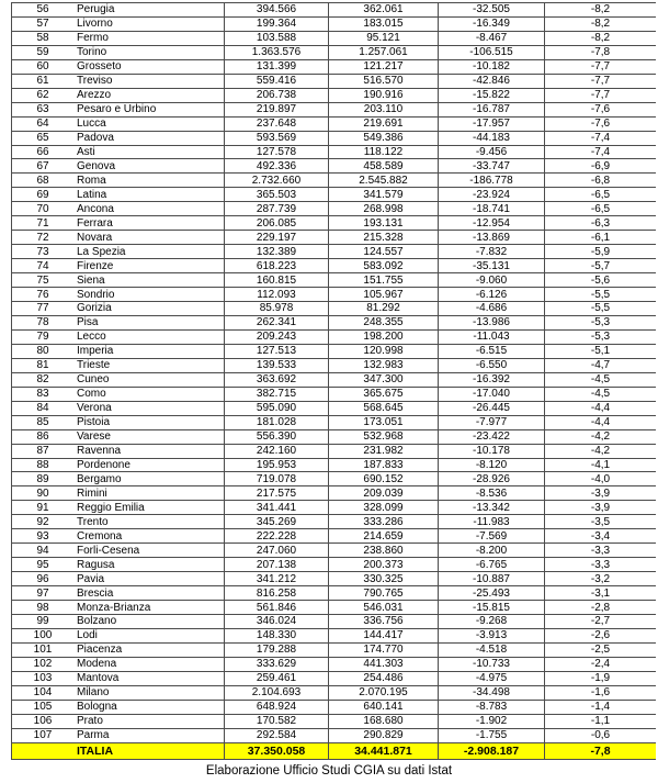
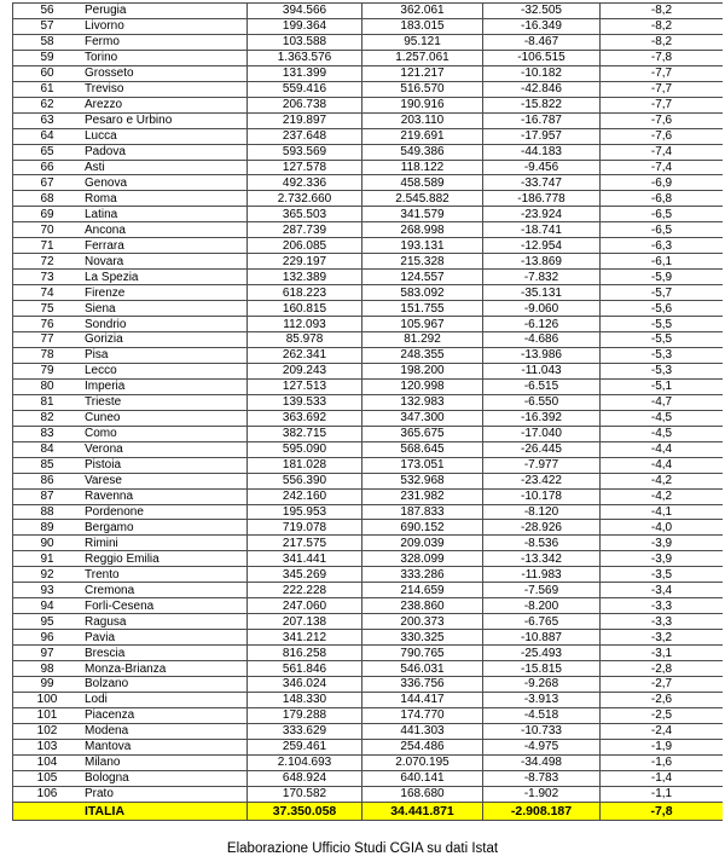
  56
  Perugia
  394.566
  362.061
  -32.505
  -8,2
  57
  Livorno
  199.364
  183.015
  -16.349
  -8,2
  58
  Fermo
  103.588
  95.121
  -8.467
  -8,2
  59
  Torino
  1.363.576
  1.257.061
  -106.515
  -7,8
  60
  Grosseto
  131.399
  121.217
  -10.182
  -7,7
  61
  Treviso
  559.416
  516.570
  -42.846
  -7,7
  62
  Arezzo
  206.738
  190.916
  -15.822
  -7,7
  63
  Pesaro e Urbino
  219.897
  203.110
  -16.787
  -7,6
  64
  Lucca
  237.648
  219.691
  -17.957
  -7,6
  65
  Padova
  593.569
  549.386
  -44.183
  -7,4
  66
  Asti
  127.578
  118.122
  -9.456
  -7,4
  67
  Genova
  492.336
  458.589
  -33.747
  -6,9
  68
  Roma
  2.732.660
  2.545.882
  -186.778
  -6,8
  69
  Latina
  365.503
  341.579
  -23.924
  -6,5
  70
  Ancona
  287.739
  268.998
  -18.741
  -6,5
  71
  Ferrara
  206.085
  193.131
  -12.954
  -6,3
  72
  Novara
  229.197
  215.328
  -13.869
  -6,1
  73
  La Spezia
  132.389
  124.557
  -7.832
  -5,9
  74
  Firenze
  618.223
  583.092
  -35.131
  -5,7
  75
  Siena
  160.815
  151.755
  -9.060
  -5,6
  76
  Sondrio
  112.093
  105.967
  -6.126
  -5,5
  77
  Gorizia
  85.978
  81.292
  -4.686
  -5,5
  78
  Pisa
  262.341
  248.355
  -13.986
  -5,3
  79
  Lecco
  209.243
  198.200
  -11.043
  -5,3
  80
  Imperia
  127.513
  120.998
  -6.515
  -5,1
  81
  Trieste
  139.533
  132.983
  -6.550
  -4,7
  82
  Cuneo
  363.692
  347.300
  -16.392
  -4,5
  83
  Como
  382.715
  365.675
  -17.040
  -4,5
  84
  Verona
  595.090
  568.645
  -26.445
  -4,4
  85
  Pistoia
  181.028
  173.051
  -7.977
  -4,4
  86
  Varese
  556.390
  532.968
  -23.422
  -4,2
  87
  Ravenna
  242.160
  231.982
  -10.178
  -4,2
  88
  Pordenone
  195.953
  187.833
  -8.120
  -4,1
  89
  Bergamo
  719.078
  690.152
  -28.926
  -4,0
  90
  Rimini
  217.575
  209.039
  -8.536
  -3,9
  91
  Reggio Emilia
  341.441
  328.099
  -13.342
  -3,9
  92
  Trento
  345.269
  333.286
  -11.983
  -3,5
  93
  Cremona
  222.228
  214.659
  -7.569
  -3,4
  94
  Forli-Cesena
  247.060
  238.860
  -8.200
  -3,3
  95
  Ragusa
  207.138
  200.373
  -6.765
  -3,3
  96
  Pavia
  341.212
  330.325
  -10.887
  -3,2
  97
  Brescia
  816.258
  790.765
  -25.493
  -3,1
  98
  Monza-Brianza
  561.846
  546.031
  -15.815
  -2,8
  99
  Bolzano
  346.024
  336.756
  -9.268
  -2,7
  100
  Lodi
  148.330
  144.417
  -3.913
  -2,6
  101
  Piacenza
  179.288
  174.770
  -4.518
  -2,5
  102
  Modena
  333.629
  441.303
  -10.733
  -2,4
  103
  Mantova
  259.461
  254.486
  -4.975
  -1,9
  104
  Milano
  2.104.693
  2.070.195
  -34.498
  -1,6
  105
  Bologna
  648.924
  640.141
  -8.783
  -1,4
  106
  Prato
  170.582
  168.680
  -1.902
  -1,1
- 107
- Parma
- 292.584
- 290.829
- -1.755
- -0,6
  ITALIA
  37.350.058
  34.441.871
  -2.908.187
  -7,8
  Elaborazione Ufficio Studi CGIA su dati Istat
